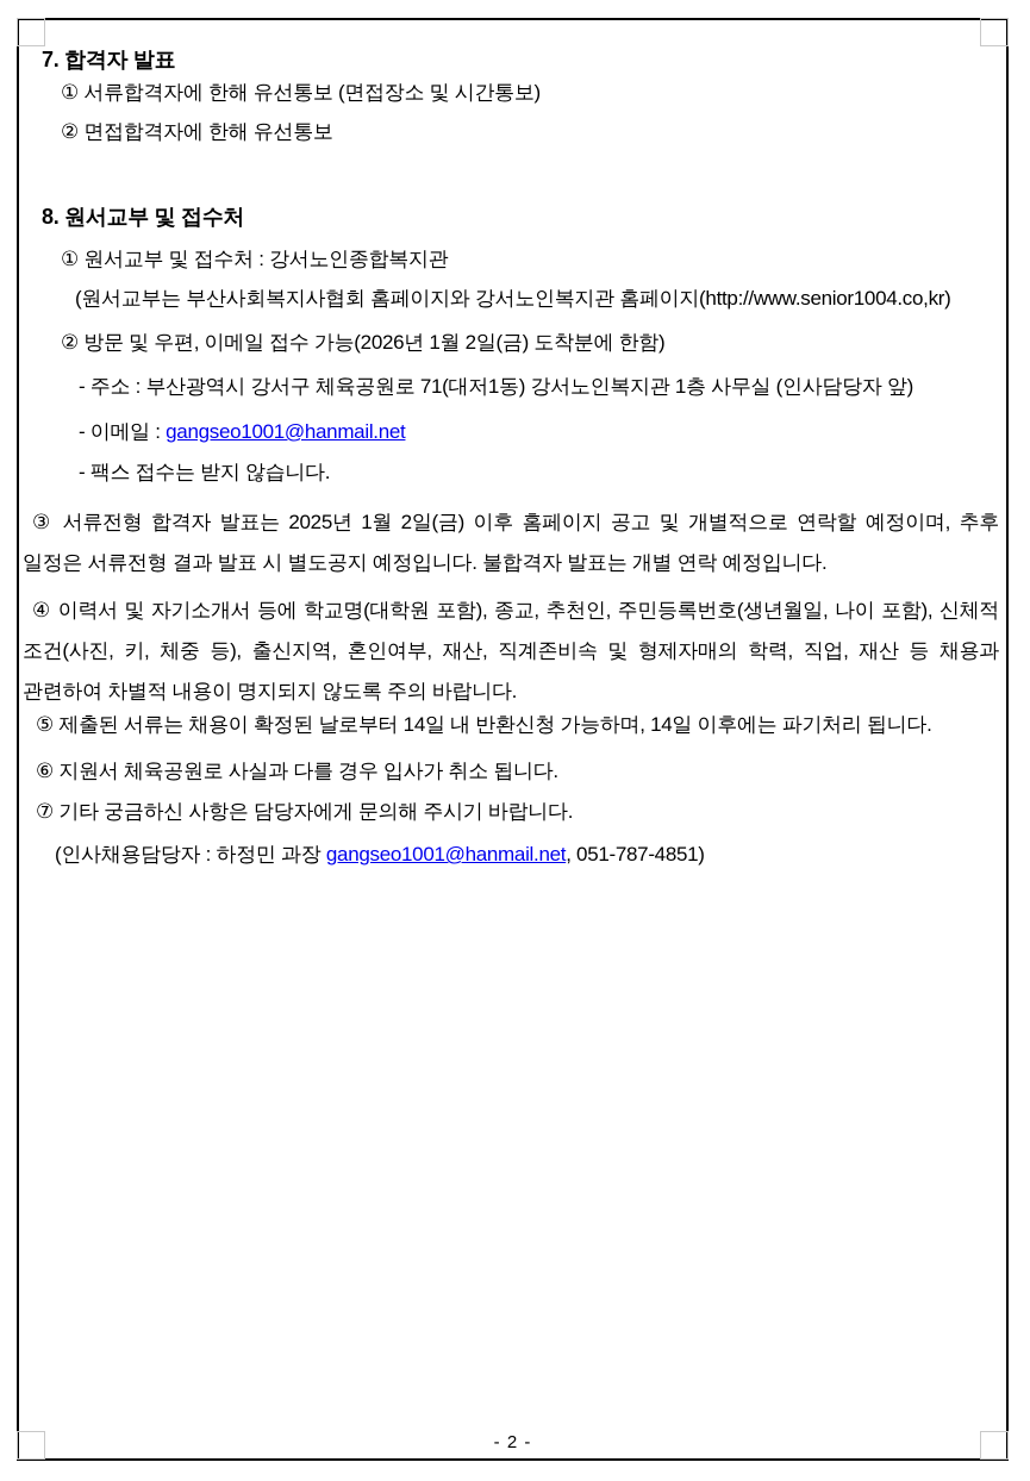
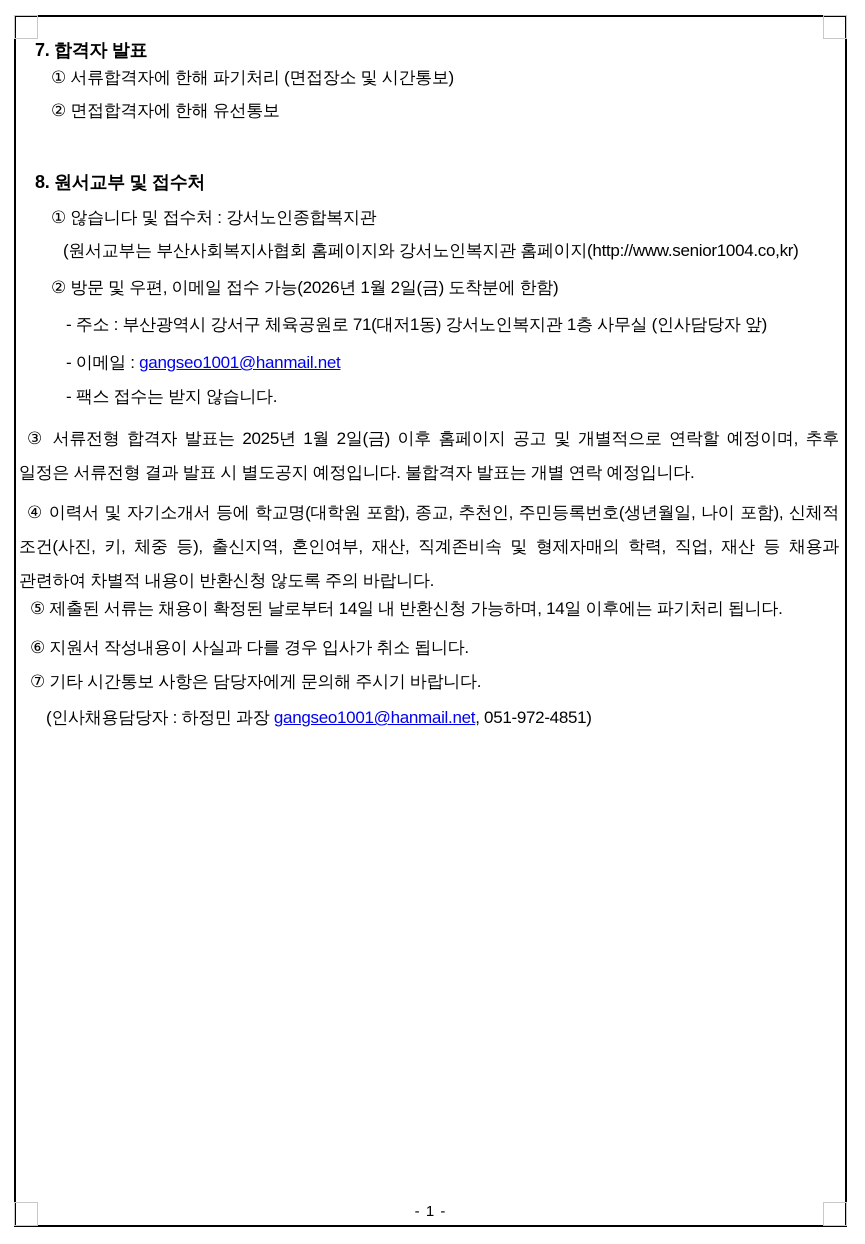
  7. 합격자 발표
- ① 서류합격자에 한해 유선통보 (면접장소 및 시간통보)
+ ① 서류합격자에 한해 파기처리 (면접장소 및 시간통보)
  ② 면접합격자에 한해 유선통보
  8. 원서교부 및 접수처
- ① 원서교부 및 접수처 : 강서노인종합복지관
+ ① 않습니다 및 접수처 : 강서노인종합복지관
  (원서교부는 부산사회복지사협회 홈페이지와 강서노인복지관 홈페이지(http://www.senior1004.co,kr)
  ② 방문 및 우편, 이메일 접수 가능(2026년 1월 2일(금) 도착분에 한함)
  - 주소 : 부산광역시 강서구 체육공원로 71(대저1동) 강서노인복지관 1층 사무실 (인사담당자 앞)
  - 이메일 : gangseo1001@hanmail.net
  - 팩스 접수는 받지 않습니다.
  ③ 서류전형 합격자 발표는 2025년 1월 2일(금) 이후 홈페이지 공고 및 개별적으로 연락할 예정이며, 추후 일정은 서류전형 결과 발표 시 별도공지 예정입니다. 불합격자 발표는 개별 연락 예정입니다.
- ④ 이력서 및 자기소개서 등에 학교명(대학원 포함), 종교, 추천인, 주민등록번호(생년월일, 나이 포함), 신체적 조건(사진, 키, 체중 등), 출신지역, 혼인여부, 재산, 직계존비속 및 형제자매의 학력, 직업, 재산 등 채용과 관련하여 차별적 내용이 명지되지 않도록 주의 바랍니다.
+ ④ 이력서 및 자기소개서 등에 학교명(대학원 포함), 종교, 추천인, 주민등록번호(생년월일, 나이 포함), 신체적 조건(사진, 키, 체중 등), 출신지역, 혼인여부, 재산, 직계존비속 및 형제자매의 학력, 직업, 재산 등 채용과 관련하여 차별적 내용이 반환신청 않도록 주의 바랍니다.
  ⑤ 제출된 서류는 채용이 확정된 날로부터 14일 내 반환신청 가능하며, 14일 이후에는 파기처리 됩니다.
- ⑥ 지원서 체육공원로 사실과 다를 경우 입사가 취소 됩니다.
+ ⑥ 지원서 작성내용이 사실과 다를 경우 입사가 취소 됩니다.
- ⑦ 기타 궁금하신 사항은 담당자에게 문의해 주시기 바랍니다.
+ ⑦ 기타 시간통보 사항은 담당자에게 문의해 주시기 바랍니다.
- (인사채용담당자 : 하정민 과장 gangseo1001@hanmail.net, 051-787-4851)
+ (인사채용담당자 : 하정민 과장 gangseo1001@hanmail.net, 051-972-4851)
- - 2 -
+ - 1 -
